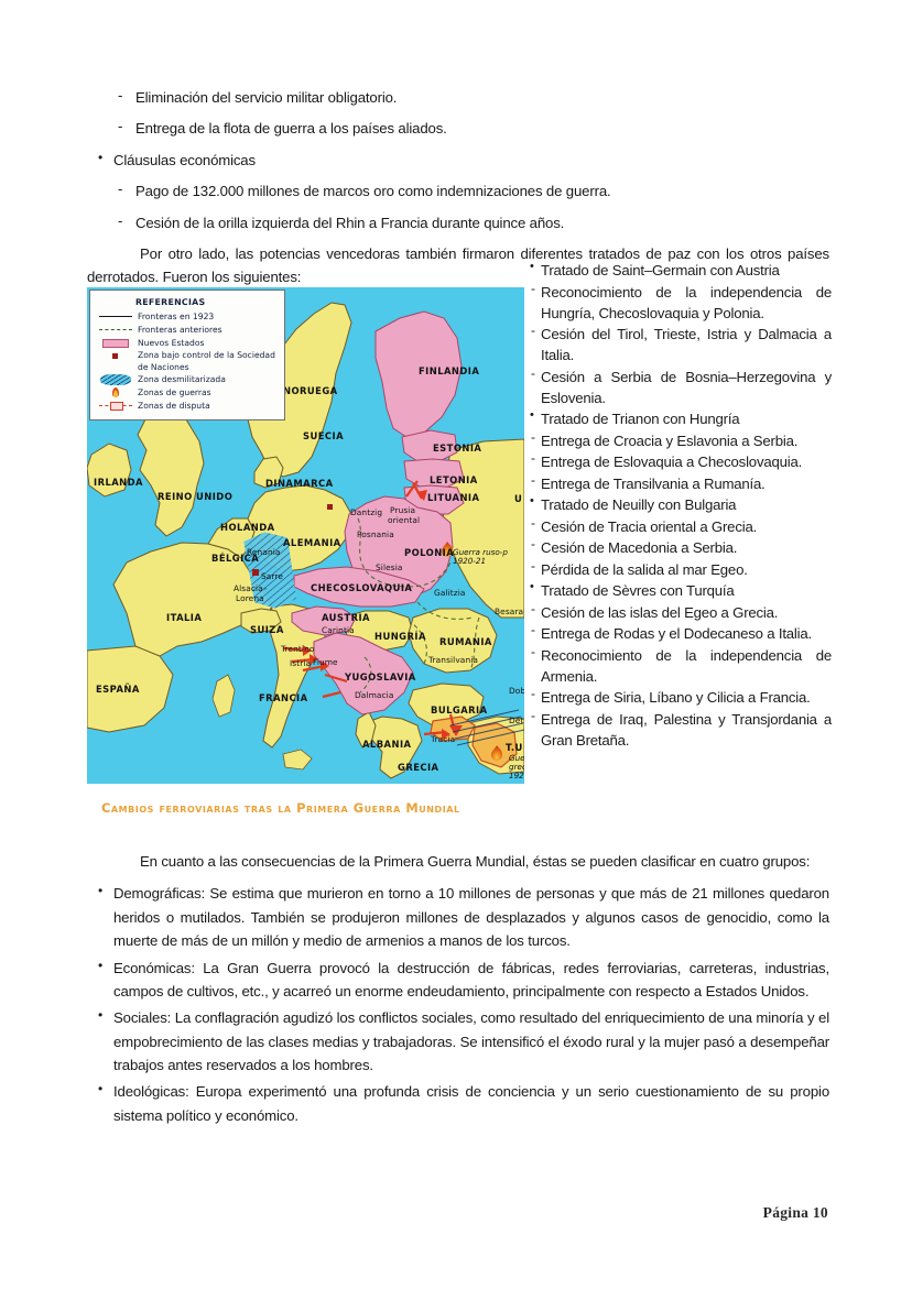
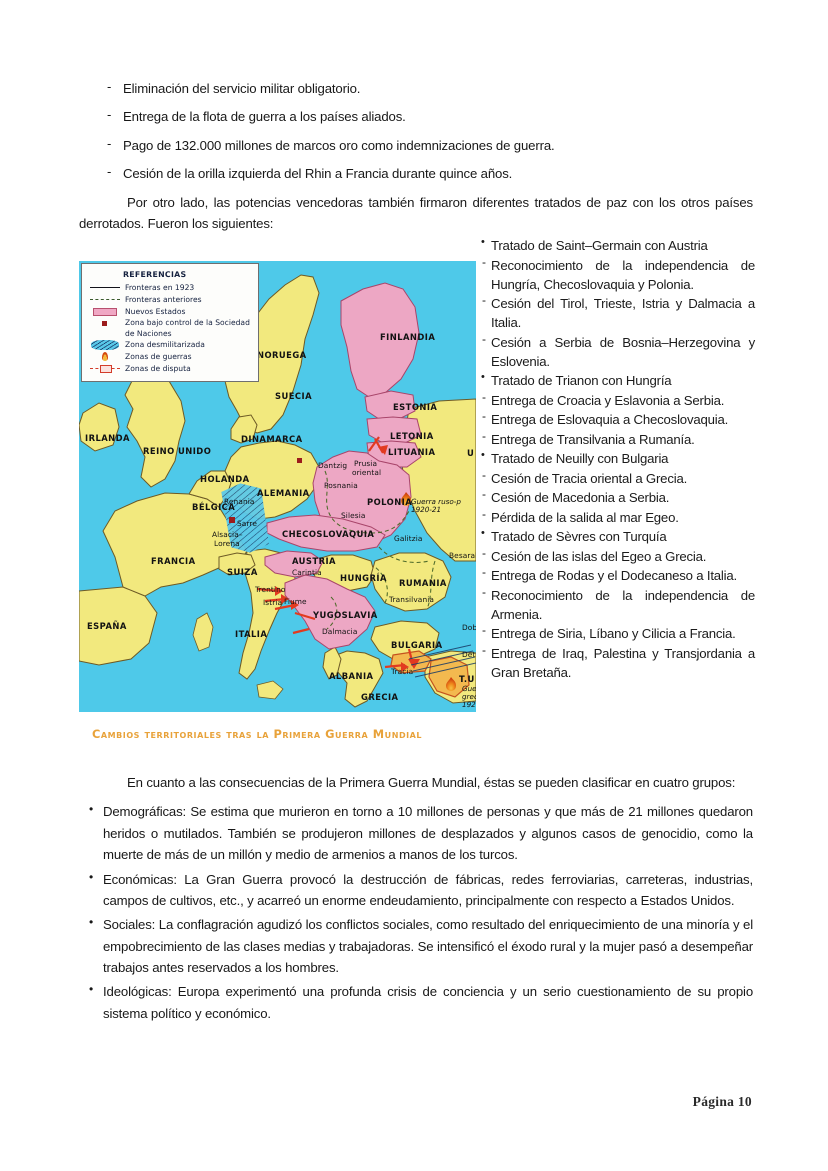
  Eliminación del servicio militar obligatorio.
  Entrega de la flota de guerra a los países aliados.
- Cláusulas económicas
  Pago de 132.000 millones de marcos oro como indemnizaciones de guerra.
  Cesión de la orilla izquierda del Rhin a Francia durante quince años.
  Por otro lado, las potencias vencedoras también firmaron diferentes tratados de paz con los otros países derrotados. Fueron los siguientes:
  REFERENCIAS
  Fronteras en 1923
  Fronteras anteriores
  Nuevos Estados
  Zona bajo control de la Sociedad de Naciones
  Zona desmilitarizada
  Zonas de guerras
  Zonas de disputa
  IRLANDA
  REINO UNIDO
  NORUEGA
  SUECIA
  FINLANDIA
  DINAMARCA
  ESTONIA
  LETONIA
  LITUANIA
  HOLANDA
  BÉLGICA
  ALEMANIA
  POLONIA
- ITALIA
+ FRANCIA
  SUIZA
  AUSTRIA
  CHECOSLOVAQUIA
  HUNGRÍA
  RUMANIA
  YUGOSLAVIA
- FRANCIA
+ ITALIA
  BULGARIA
  ALBANIA
  GRECIA
  ESPAÑA
  U
  T.U
  Renania
  Sarre
  Alsacia–
  Lorena
  Dantzig
  Prusia
  oriental
  Posnania
  Silesia
  Galitzia
  Transilvania
  Carintia
  Trentino
  Istria
  Fiume
  Dalmacia
  Tracia
  Dob
  Guerra ruso-p
  1920-21
  Gue
  grec
  192
- Cambios ferroviarias tras la Primera Guerra Mundial
+ Cambios territoriales tras la Primera Guerra Mundial
  Tratado de Saint–Germain con Austria
  Reconocimiento de la independencia de Hungría, Checoslovaquia y Polonia.
  Cesión del Tirol, Trieste, Istria y Dalmacia a Italia.
  Cesión a Serbia de Bosnia–Herzegovina y Eslovenia.
  Tratado de Trianon con Hungría
  Entrega de Croacia y Eslavonia a Serbia.
  Entrega de Eslovaquia a Checoslovaquia.
  Entrega de Transilvania a Rumanía.
  Tratado de Neuilly con Bulgaria
  Cesión de Tracia oriental a Grecia.
  Cesión de Macedonia a Serbia.
  Pérdida de la salida al mar Egeo.
  Tratado de Sèvres con Turquía
  Cesión de las islas del Egeo a Grecia.
  Entrega de Rodas y el Dodecaneso a Italia.
  Reconocimiento de la independencia de Armenia.
  Entrega de Siria, Líbano y Cilicia a Francia.
  Entrega de Iraq, Palestina y Transjordania a Gran Bretaña.
  En cuanto a las consecuencias de la Primera Guerra Mundial, éstas se pueden clasificar en cuatro grupos:
  Demográficas: Se estima que murieron en torno a 10 millones de personas y que más de 21 millones quedaron heridos o mutilados. También se produjeron millones de desplazados y algunos casos de genocidio, como la muerte de más de un millón y medio de armenios a manos de los turcos.
  Económicas: La Gran Guerra provocó la destrucción de fábricas, redes ferroviarias, carreteras, industrias, campos de cultivos, etc., y acarreó un enorme endeudamiento, principalmente con respecto a Estados Unidos.
  Sociales: La conflagración agudizó los conflictos sociales, como resultado del enriquecimiento de una minoría y el empobrecimiento de las clases medias y trabajadoras. Se intensificó el éxodo rural y la mujer pasó a desempeñar trabajos antes reservados a los hombres.
  Ideológicas: Europa experimentó una profunda crisis de conciencia y un serio cuestionamiento de su propio sistema político y económico.
  Página 10
